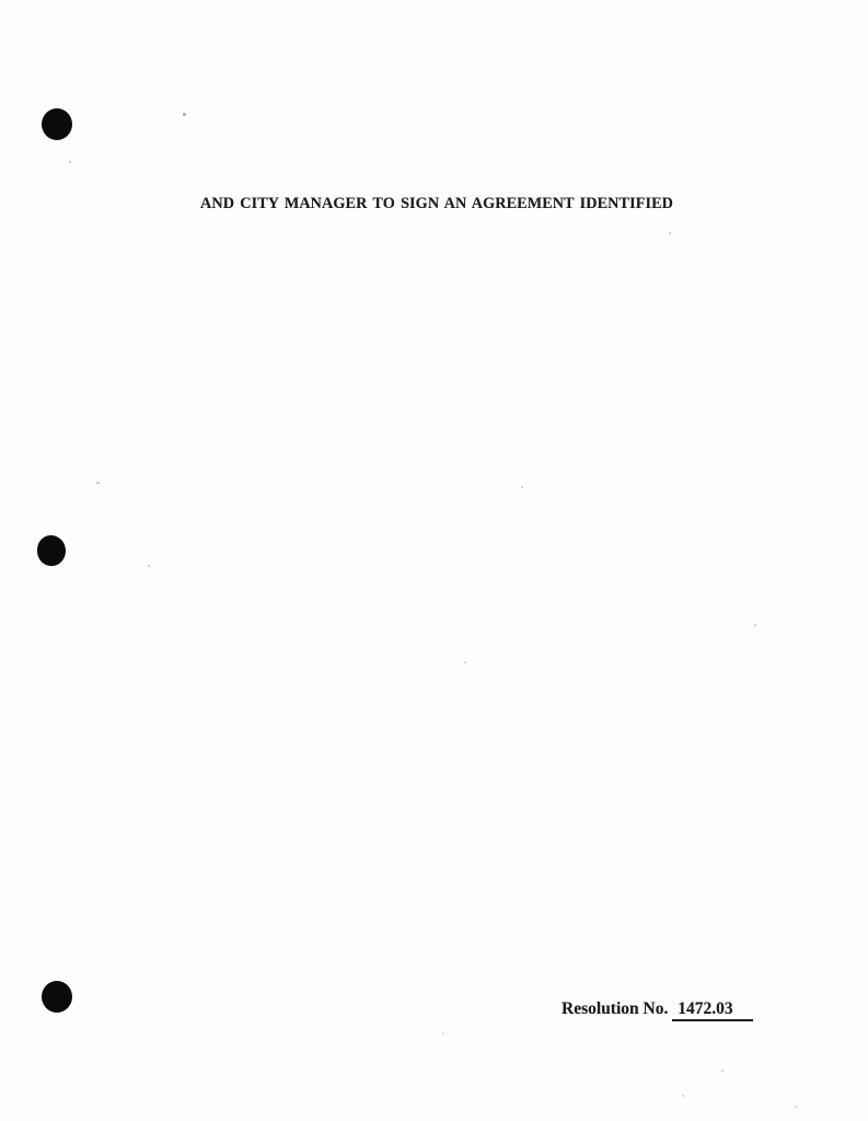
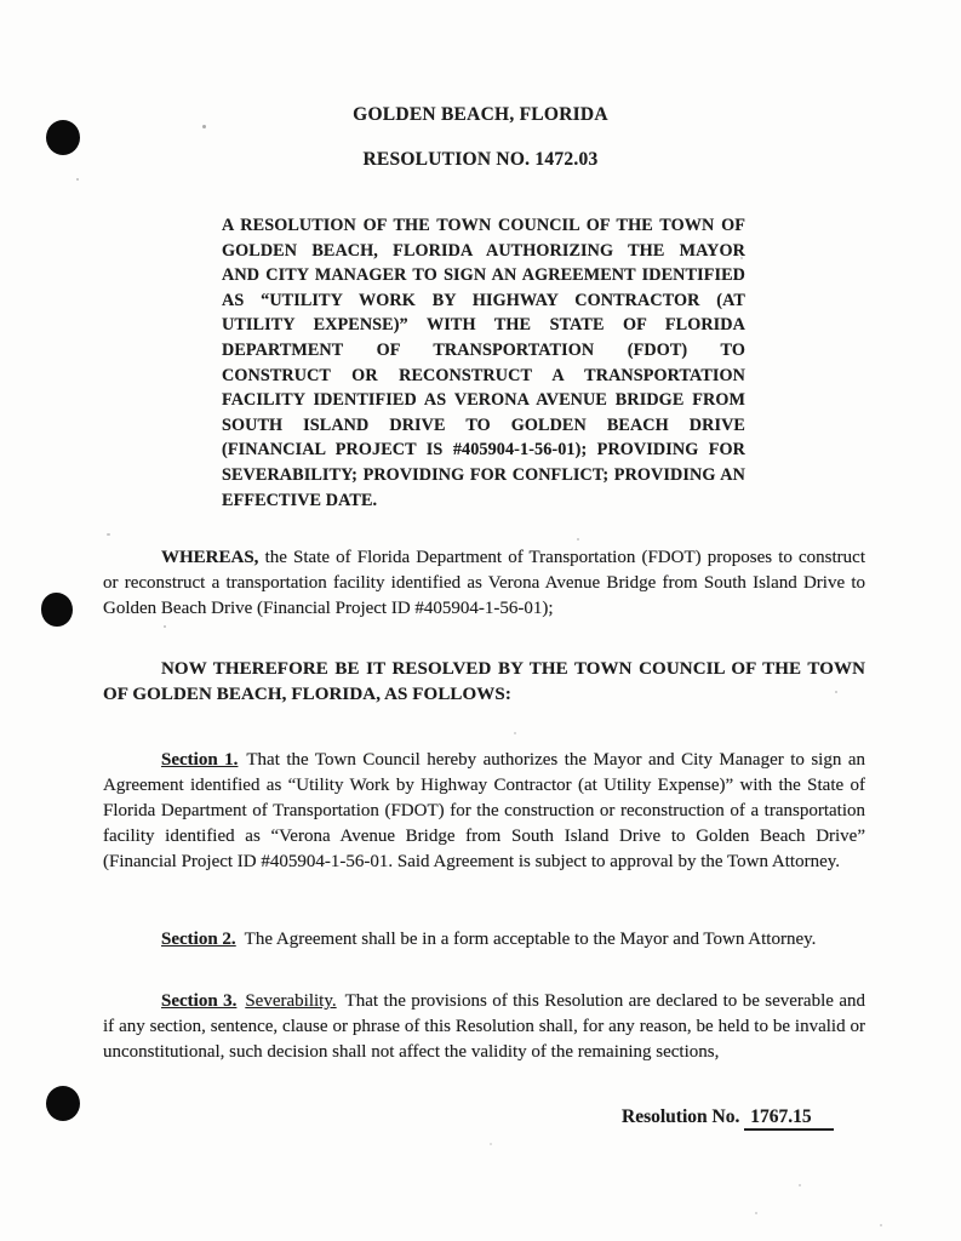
+ GOLDEN BEACH, FLORIDA
+ RESOLUTION NO. 1472.03
+ A RESOLUTION OF THE TOWN COUNCIL OF THE TOWN OF
+ GOLDEN BEACH, FLORIDA AUTHORIZING THE MAYOR
  AND CITY MANAGER TO SIGN AN AGREEMENT IDENTIFIED
+ AS “UTILITY WORK BY HIGHWAY CONTRACTOR (AT
+ UTILITY EXPENSE)” WITH THE STATE OF FLORIDA
+ DEPARTMENT OF TRANSPORTATION (FDOT) TO
+ CONSTRUCT OR RECONSTRUCT A TRANSPORTATION
+ FACILITY IDENTIFIED AS VERONA AVENUE BRIDGE FROM
+ SOUTH ISLAND DRIVE TO GOLDEN BEACH DRIVE
+ (FINANCIAL PROJECT IS #405904-1-56-01); PROVIDING FOR
+ SEVERABILITY; PROVIDING FOR CONFLICT; PROVIDING AN
+ EFFECTIVE DATE.
+ WHEREAS, the State of Florida Department of Transportation (FDOT) proposes to construct or reconstruct a transportation facility identified as Verona Avenue Bridge from South Island Drive to Golden Beach Drive (Financial Project ID #405904-1-56-01);
+ NOW THEREFORE BE IT RESOLVED BY THE TOWN COUNCIL OF THE TOWN OF GOLDEN BEACH, FLORIDA, AS FOLLOWS:
+ Section 1. That the Town Council hereby authorizes the Mayor and City Manager to sign an Agreement identified as “Utility Work by Highway Contractor (at Utility Expense)” with the State of Florida Department of Transportation (FDOT) for the construction or reconstruction of a transportation facility identified as “Verona Avenue Bridge from South Island Drive to Golden Beach Drive” (Financial Project ID #405904-1-56-01. Said Agreement is subject to approval by the Town Attorney.
+ Section 2. The Agreement shall be in a form acceptable to the Mayor and Town Attorney.
+ Section 3. Severability. That the provisions of this Resolution are declared to be severable and if any section, sentence, clause or phrase of this Resolution shall, for any reason, be held to be invalid or unconstitutional, such decision shall not affect the validity of the remaining sections,
- Resolution No. 1472.03
+ Resolution No. 1767.15
